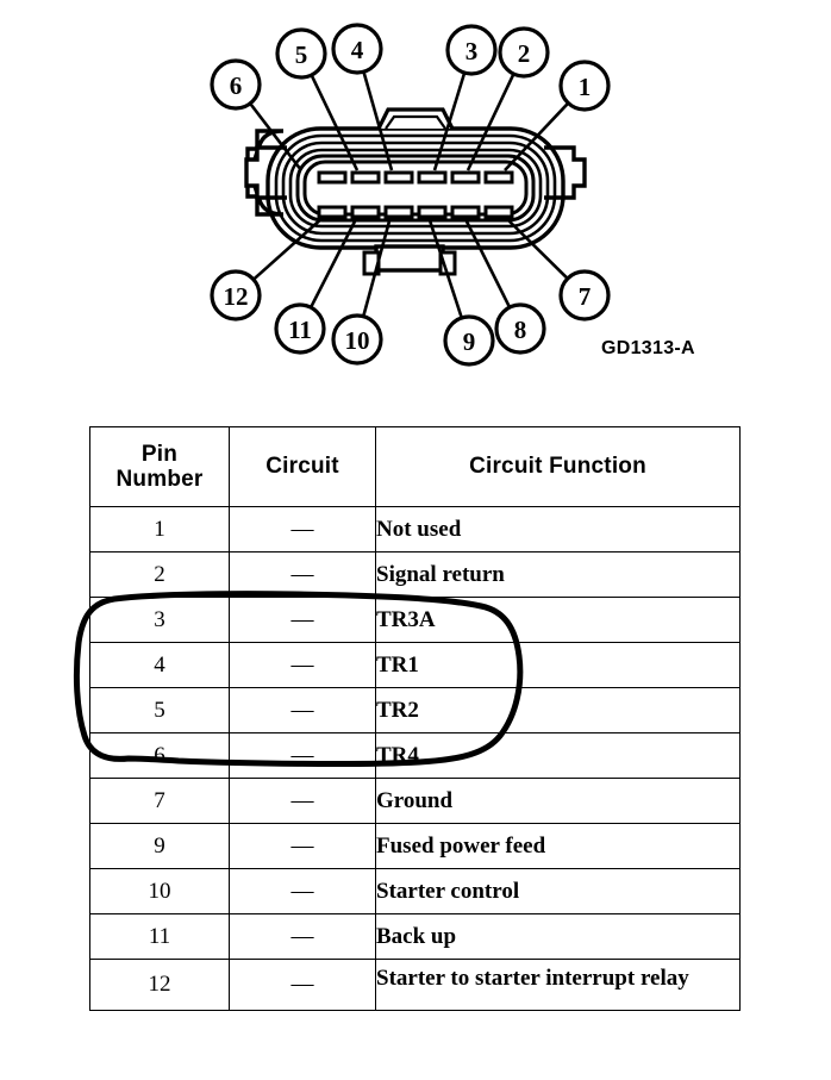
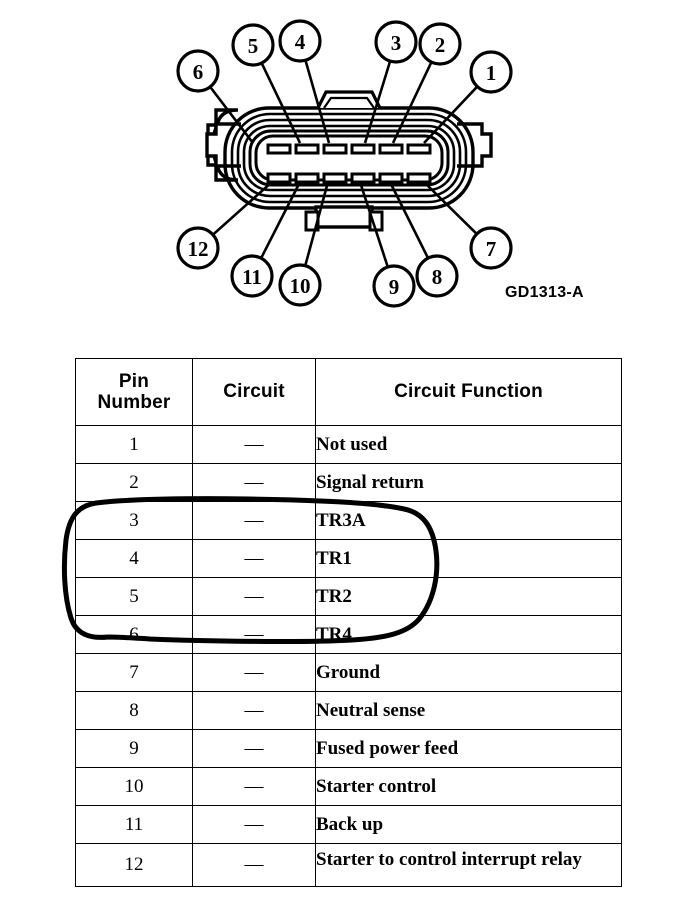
  6
  5
  4
  3
  2
  1
  12
  11
  10
  9
  8
  7
  GD1313-A
  Pin Number	Circuit	Circuit Function
  1	—	Not used
  2	—	Signal return
  3	—	TR3A
  4	—	TR1
  5	—	TR2
  6	—	TR4
  7	—	Ground
+ 8	—	Neutral sense
  9	—	Fused power feed
  10	—	Starter control
  11	—	Back up
- 12	—	Starter to starter interrupt relay
+ 12	—	Starter to control interrupt relay
